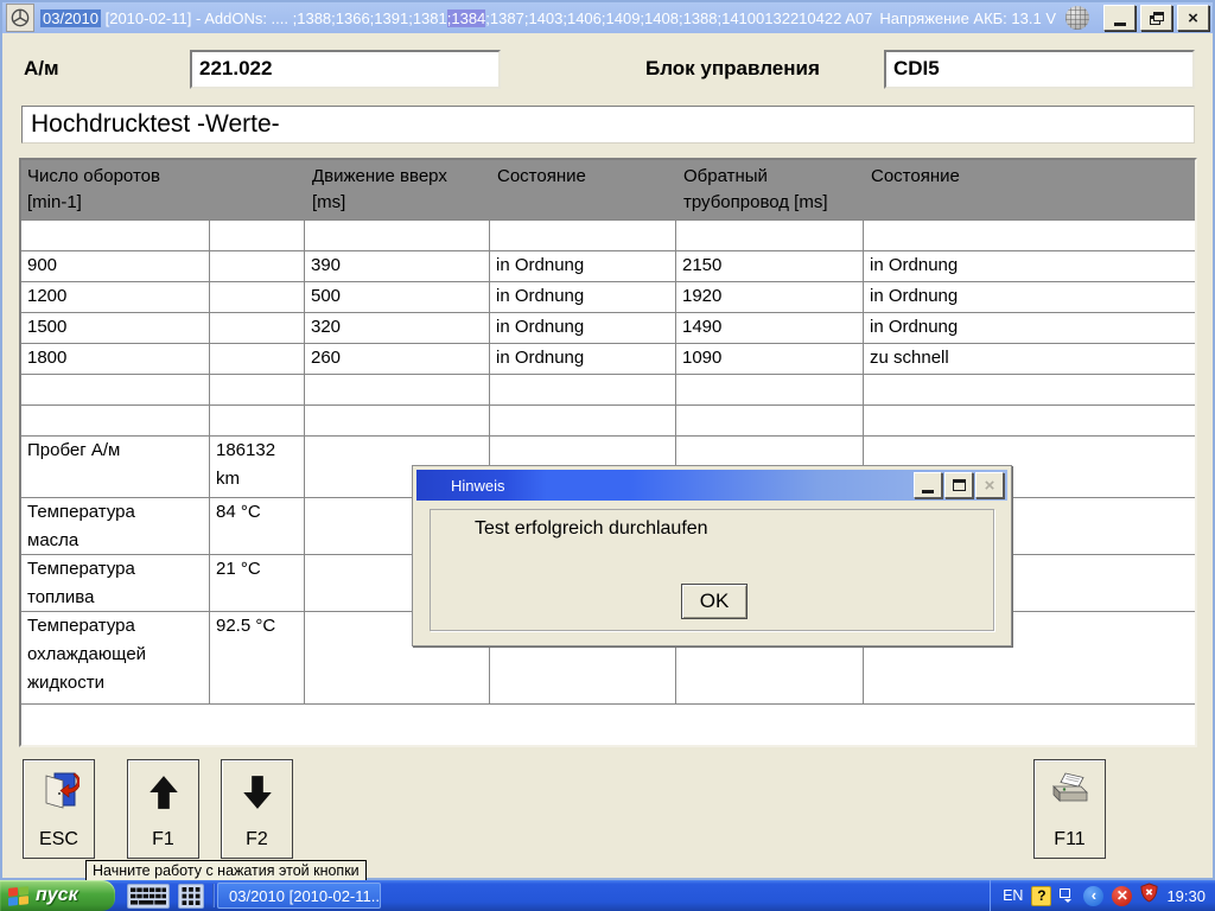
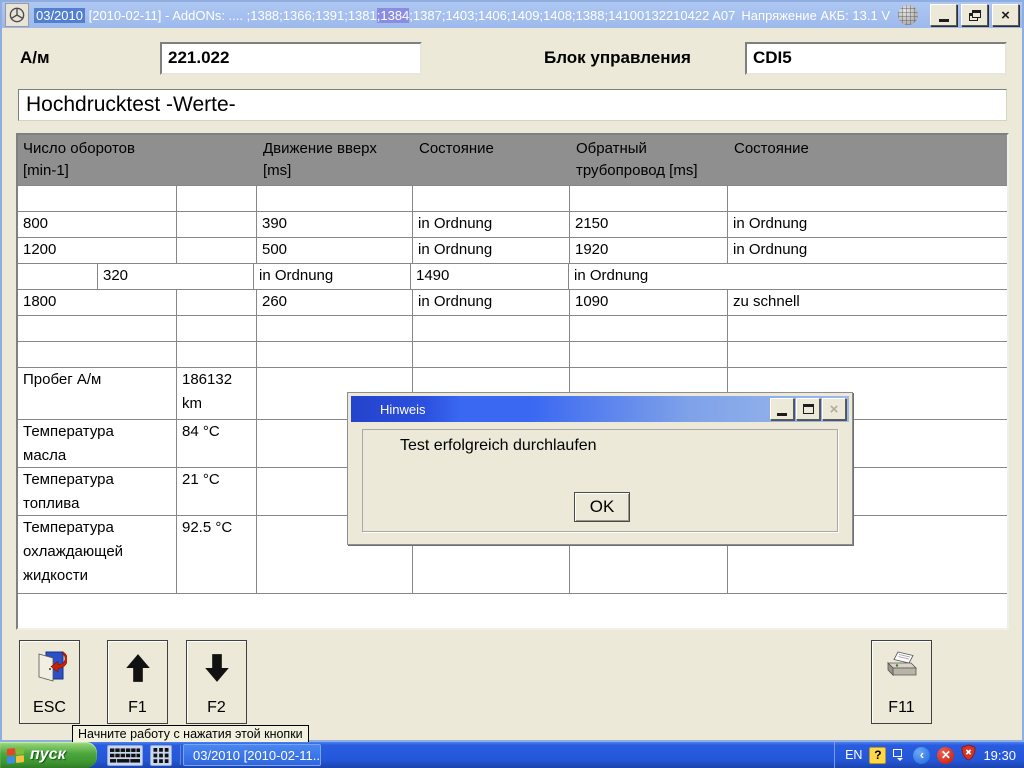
  03/2010 [2010-02-11] - AddONs: .... ;1388;1366;1391;1381;1384;1387;1403;1406;1409;1408;1388;14100132210422 A07
  Напряжение АКБ: 13.1 V
  ×
  А/м
  221.022
  Блок управления
  CDI5
  Hochdrucktest -Werte-
  Число оборотов
  [min-1]
  Движение вверх
  [ms]
  Состояние
  Обратный
  трубопровод [ms]
  Состояние
- 900
+ 800
  390
  in Ordnung
  2150
  in Ordnung
  1200
  500
  in Ordnung
  1920
  in Ordnung
- 1500
  320
  in Ordnung
  1490
  in Ordnung
  1800
  260
  in Ordnung
  1090
  zu schnell
  Пробег А/м
  186132
  km
  Температура
  масла
  84 °C
  Температура
  топлива
  21 °C
  Температура
  охлаждающей
  жидкости
  92.5 °C
  ESC
  F1
  F2
  F11
  Начните работу с нажатия этой кнопки
  Hinweis
  ×
  Test erfolgreich durchlaufen
  OK
  пуск
  03/2010 [2010-02-11..
  EN
  ?
  ‹
  ✕
  19:30
